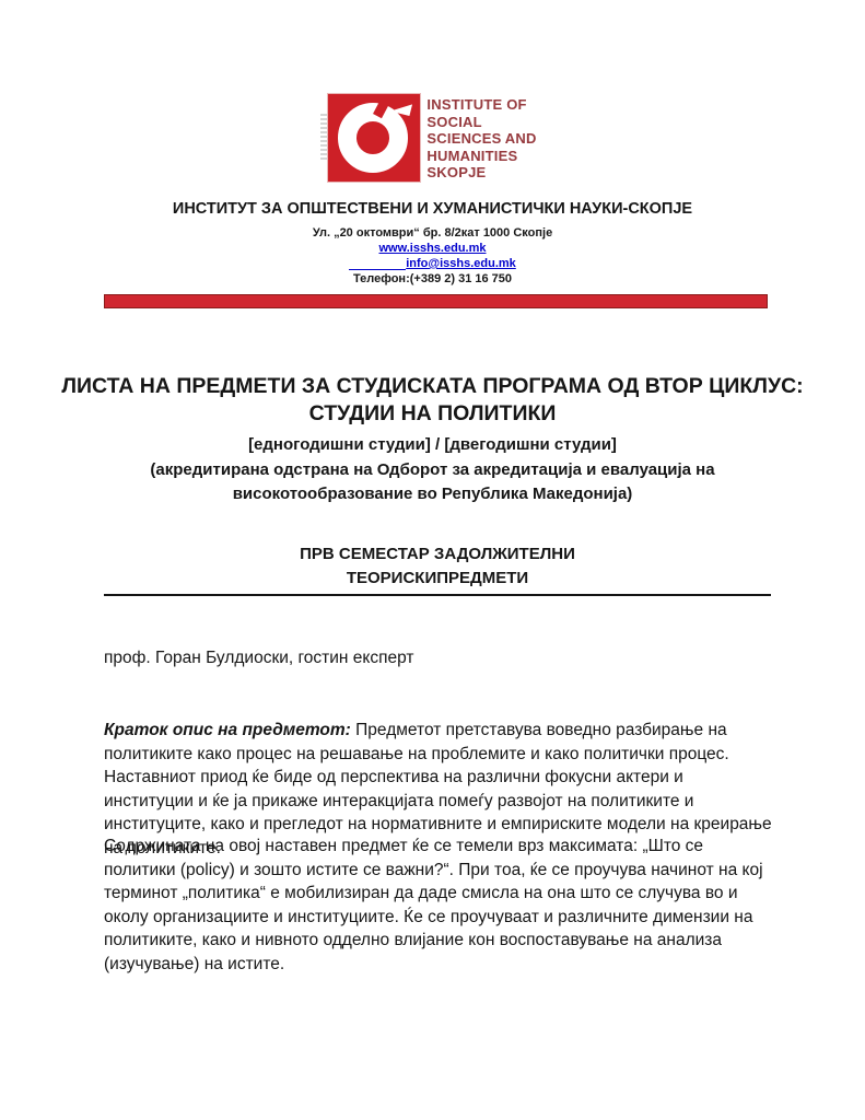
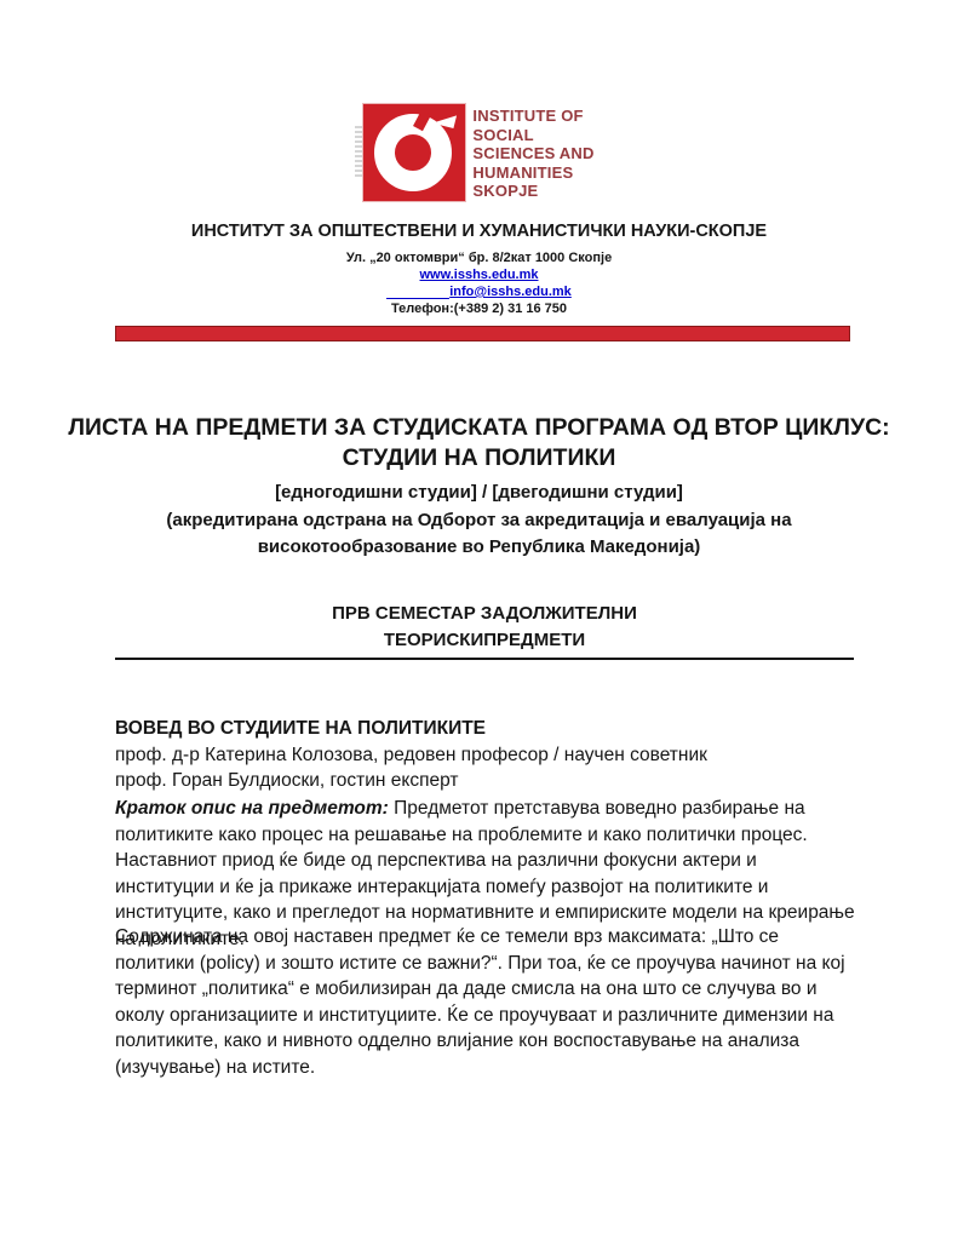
  INSTITUTE OF
  SOCIAL
  SCIENCES AND
  HUMANITIES
  SKOPJE
  ИНСТИТУТ ЗА ОПШТЕСТВЕНИ И ХУМАНИСТИЧКИ НАУКИ-СКОПЈЕ
  Ул. „20 октомври“ бр. 8/2кат 1000 Скопје
  www.isshs.edu.mk
  info@isshs.edu.mk
  Телефон:(+389 2) 31 16 750
  ЛИСТА НА ПРЕДМЕТИ ЗА СТУДИСКАТА ПРОГРАМА ОД ВТОР ЦИКЛУС:
  СТУДИИ НА ПОЛИТИКИ
  [едногодишни студии] / [двегодишни студии]
  (акредитирана одстрана на Одборот за акредитација и евалуација на
  високотообразование во Република Македонија)
  ПРВ СЕМЕСТАР ЗАДОЛЖИТЕЛНИ
  ТЕОРИСКИПРЕДМЕТИ
+ ВОВЕД ВО СТУДИИТЕ НА ПОЛИТИКИТЕ
+ проф. д-р Катерина Колозова, редовен професор / научен советник
  проф. Горан Булдиоски, гостин експерт
  Краток опис на предметот: Предметот претставува воведно разбирање на политиките како процес на решавање на проблемите и како политички процес. Наставниот приод ќе биде од перспектива на различни фокусни актери и институции и ќе ја прикаже интеракцијата помеѓу развојот на политиките и институците, како и прегледот на нормативните и емпириските модели на креирање на политиките.
  Содржината на овој наставен предмет ќе се темели врз максимата: „Што се политики (policy) и зошто истите се важни?“. При тоа, ќе се проучува начинот на кој терминот „политика“ е мобилизиран да даде смисла на она што се случува во и околу организациите и институциите. Ќе се проучуваат и различните димензии на политиките, како и нивното одделно влијание кон воспоставување на анализа (изучување) на истите.
